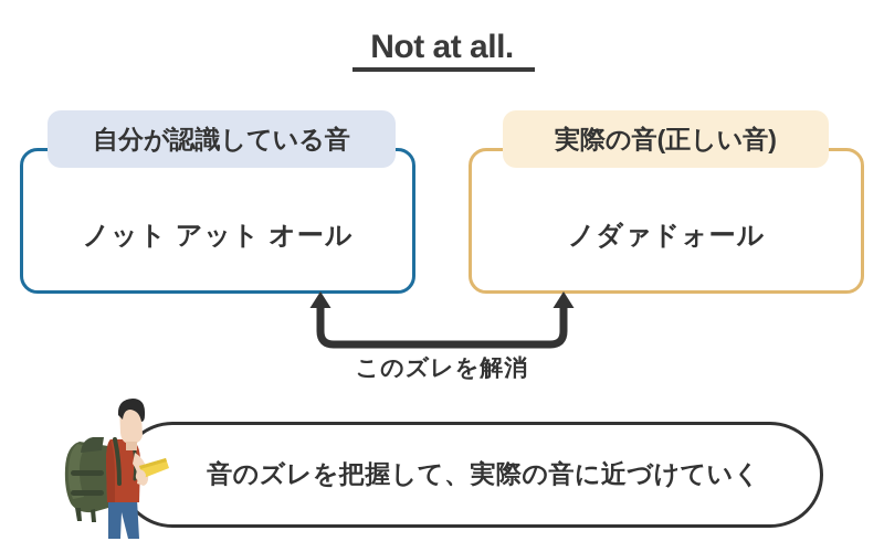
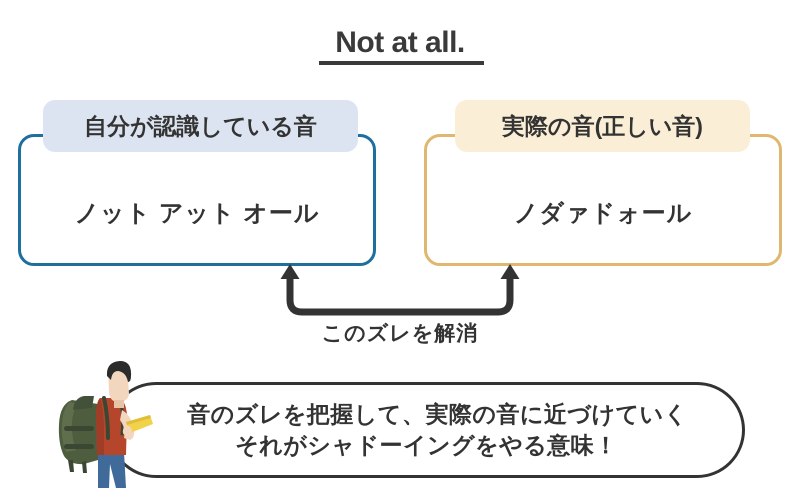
  Not at all.
  ノット アット オール
  自分が認識している音
  ノダァドォール
  実際の音(正しい音)
  このズレを解消
  音のズレを把握して、実際の音に近づけていく
+ それがシャドーイングをやる意味！
